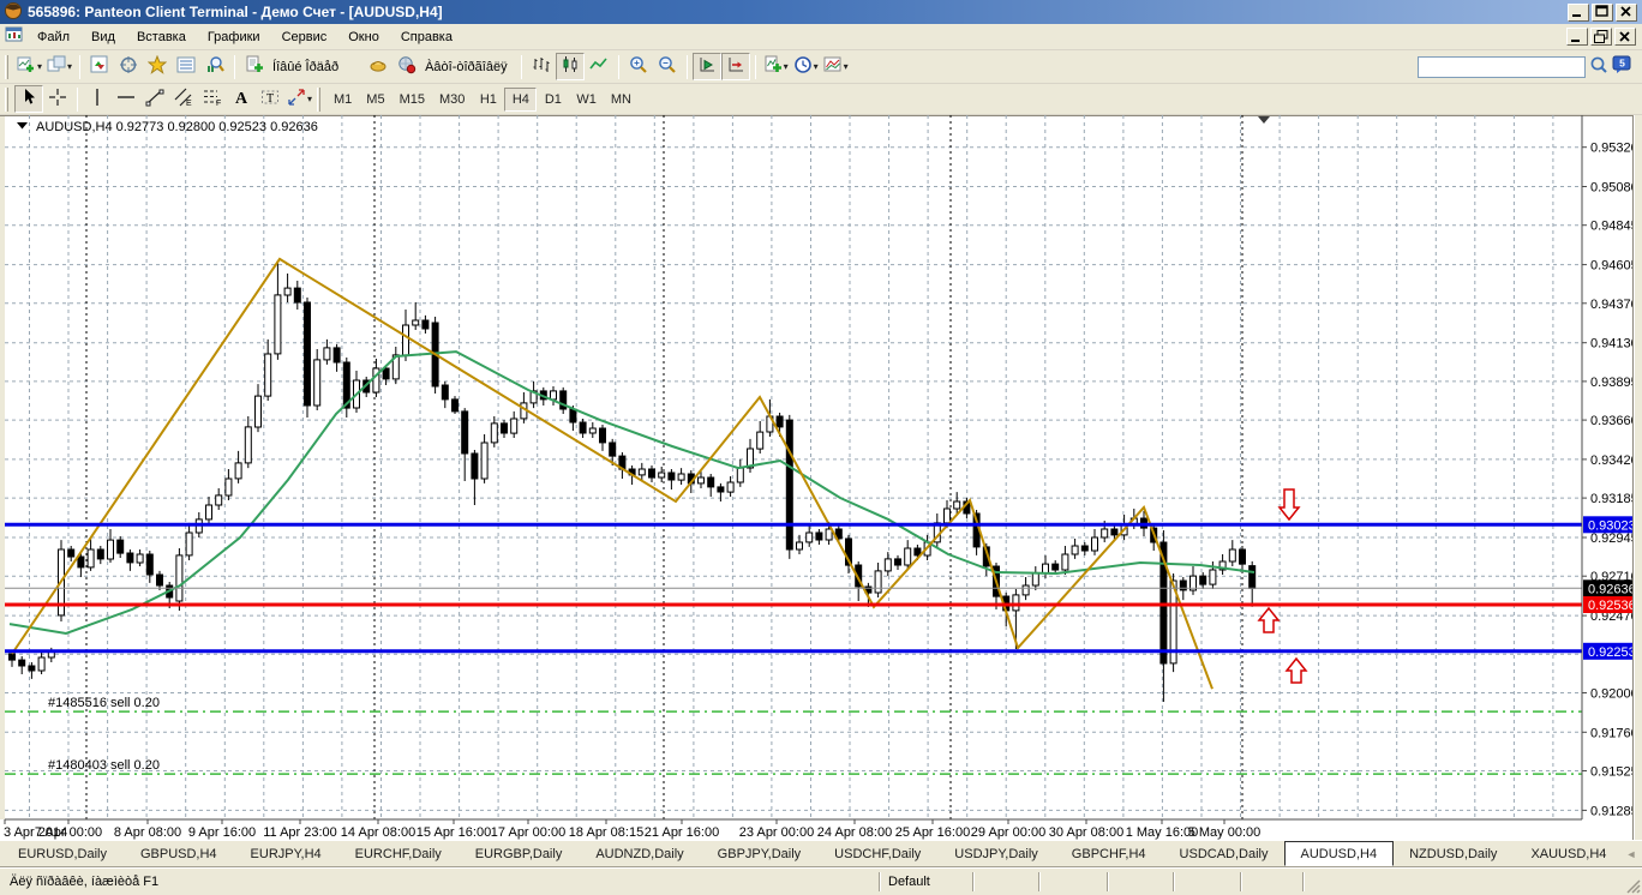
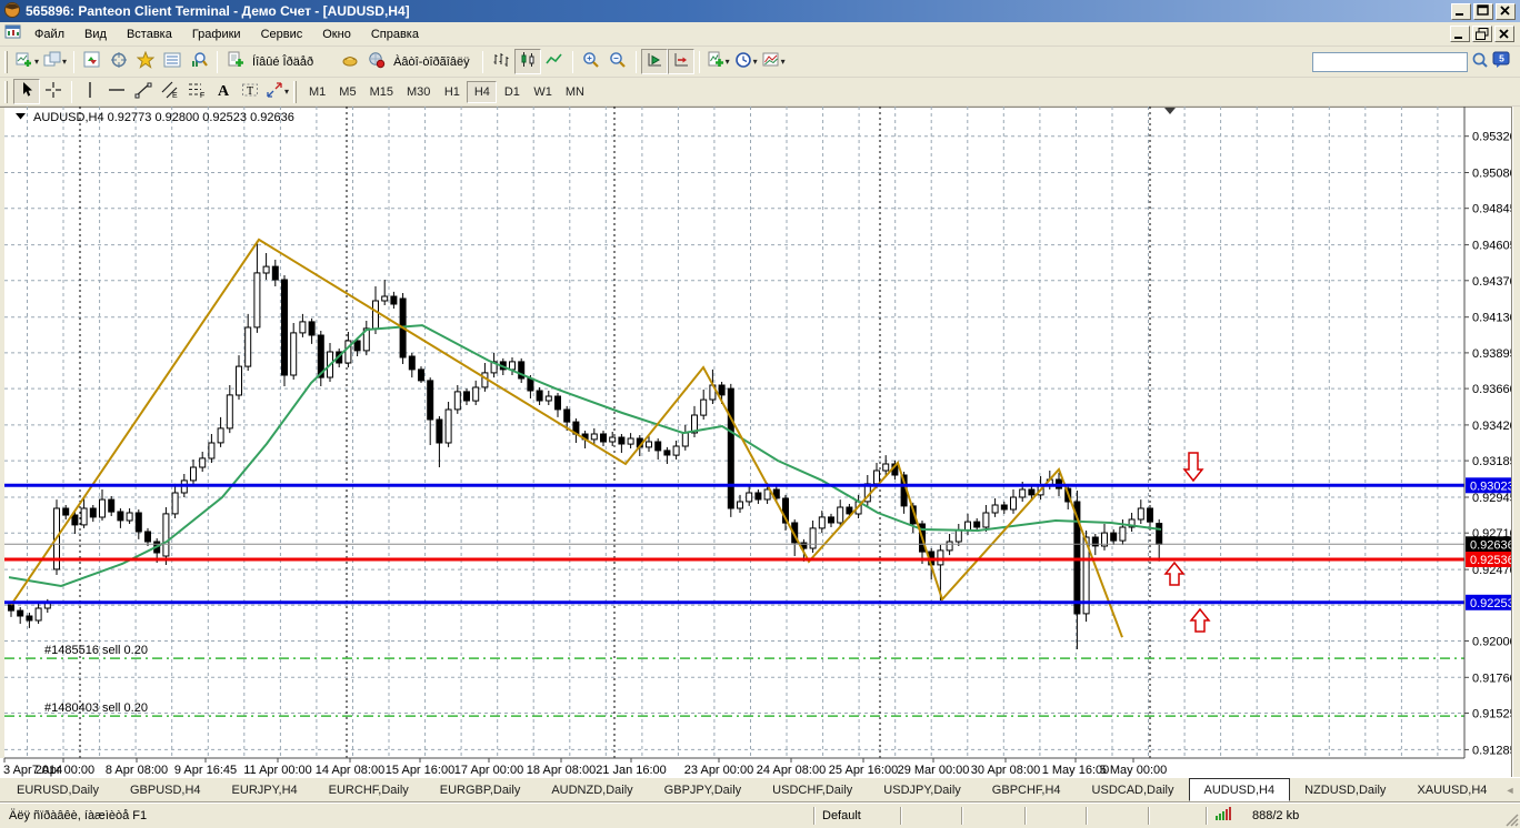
  565896: Panteon Client Terminal - Демо Счет - [AUDUSD,H4]
  Файл
  Вид
  Вставка
  Графики
  Сервис
  Окно
  Справка
  ▾
  ▾
  Íîâûé Îðäåð
  Àâòî-òîðãîâëÿ
  ▾
  ▾
  ▾
  5
  A
  T
  ▾
  M1
  M5
  M15
  M30
  H1
  H4
  D1
  W1
  MN
  #1485516 sell 0.20
  #1480403 sell 0.20
  0.9532
  0.9508
  0.9484
  0.9460
  0.9437
  0.9413
  0.9389
  0.9366
  0.9342
  0.9318
  0.9294
  0.9271
  0.9247
  0.9200
  0.9176
  0.9152
  0.9128
  0.93023
  0.92636
  0.92536
  0.92253
  3 Apr 2014
  7 Apr 00:00
  8 Apr 08:00
- 9 Apr 16:00
+ 9 Apr 16:45
- 11 Apr 23:00
+ 11 Apr 00:00
  14 Apr 08:00
  15 Apr 16:00
  17 Apr 00:00
- 18 Apr 08:15
+ 18 Apr 08:00
- 21 Apr 16:00
+ 21 Jan 16:00
  23 Apr 00:00
  24 Apr 08:00
  25 Apr 16:00
- 29 Apr 00:00
+ 29 Mar 00:00
  30 Apr 08:00
  1 May 16:00
  5 May 00:00
  AUDUSD,H4 0.92773 0.92800 0.92523 0.92636
  EURUSD,Daily
  GBPUSD,H4
  EURJPY,H4
  EURCHF,Daily
  EURGBP,Daily
  AUDNZD,Daily
  GBPJPY,Daily
  USDCHF,Daily
  USDJPY,Daily
  GBPCHF,H4
  USDCAD,Daily
  AUDUSD,H4
  NZDUSD,Daily
  XAUUSD,H4
  ◄
  Äëÿ ñïðàâêè, íàæìèòå F1
  Default
+ 888/2 kb
